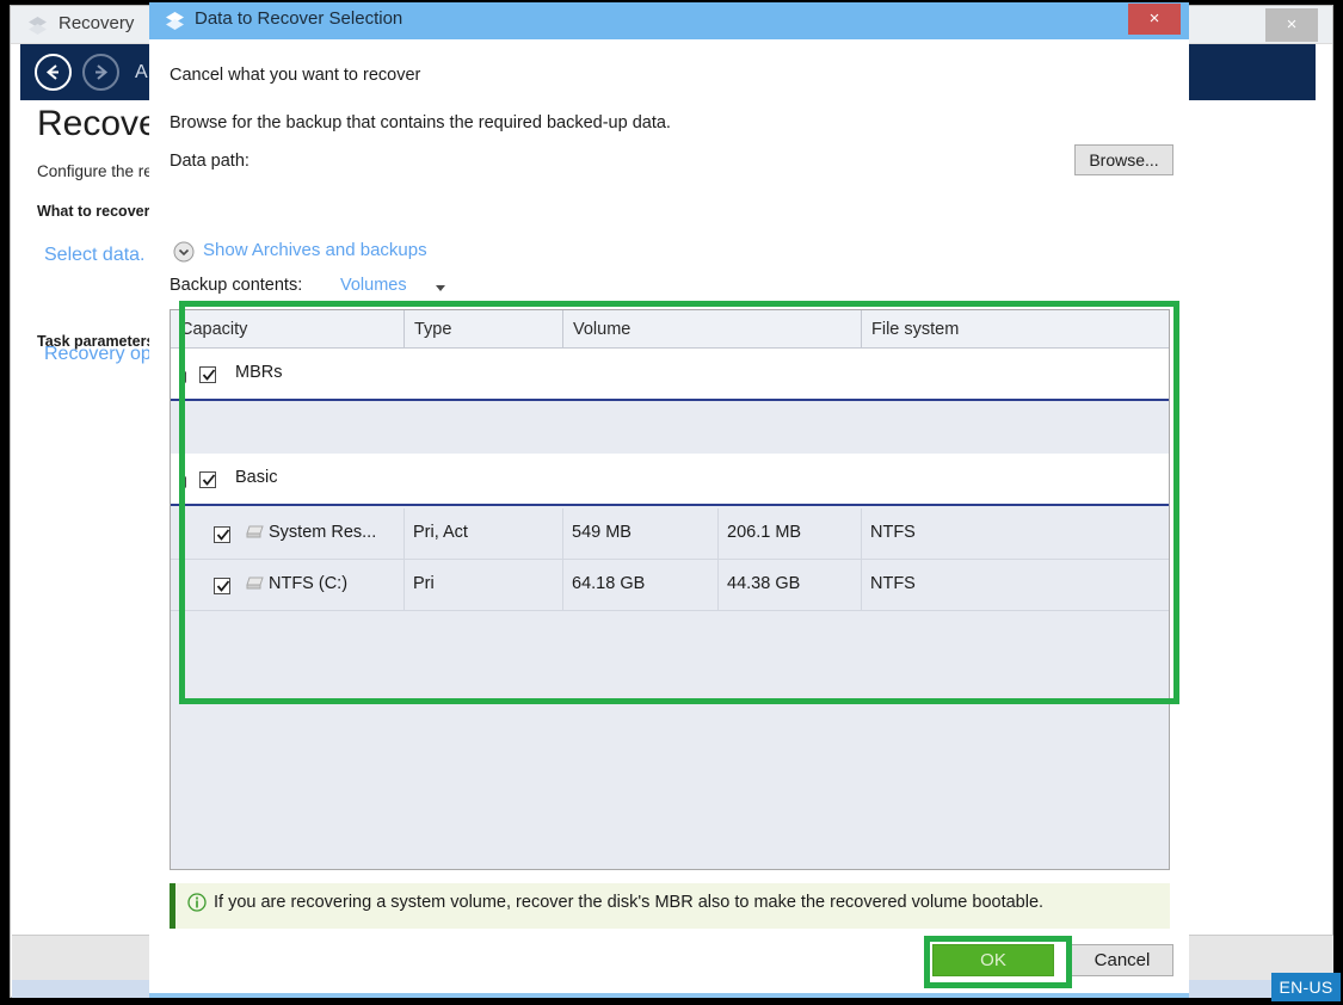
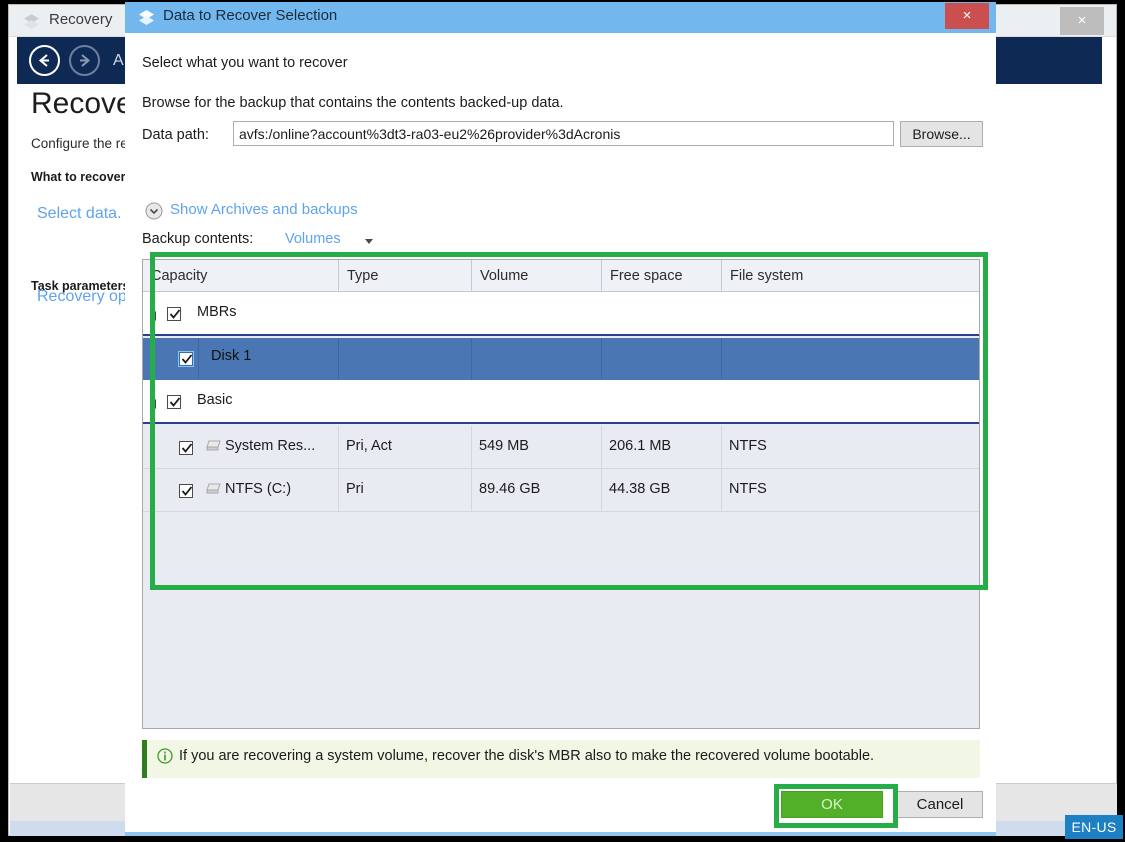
  Recovery
  ×
  A
  Recov
  Configure the r
  What to recover
  Select data.
  Task parameter
  Recovery op
  EN-US
  Data to Recover Selection
  ×
- Cancel what you want to recover
+ Select what you want to recover
- Browse for the backup that contains the required backed-up data.
+ Browse for the backup that contains the contents backed-up data.
  Data path:
+ avfs:/online?account%3dt3-ra03-eu2%26provider%3dAcronis
  Browse...
  Show Archives and backups
  Backup contents:
  Volumes
  Capacity
  Type
  Volume
+ Free space
  File system
  MBRs
+ Disk 1
  Basic
  System Res...
  Pri, Act
  549 MB
  206.1 MB
  NTFS
  NTFS (C:)
  Pri
- 64.18 GB
+ 89.46 GB
  44.38 GB
  NTFS
  If you are recovering a system volume, recover the disk's MBR also to make the recovered volume bootable.
  OK
  Cancel
